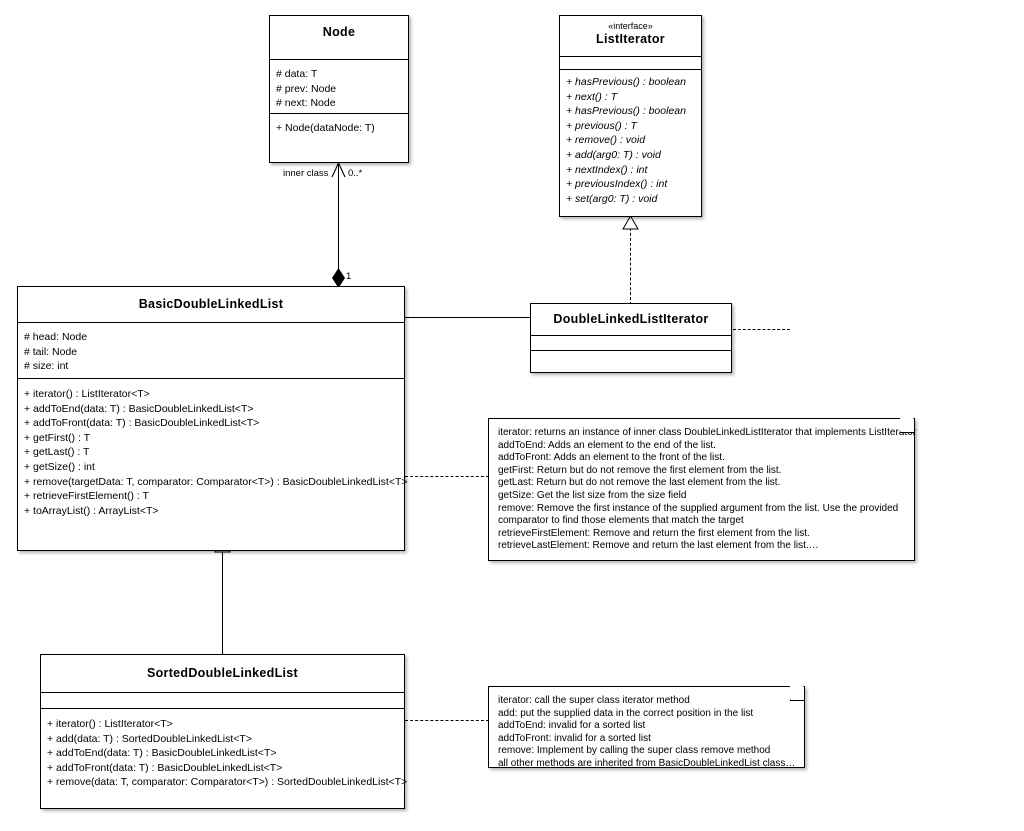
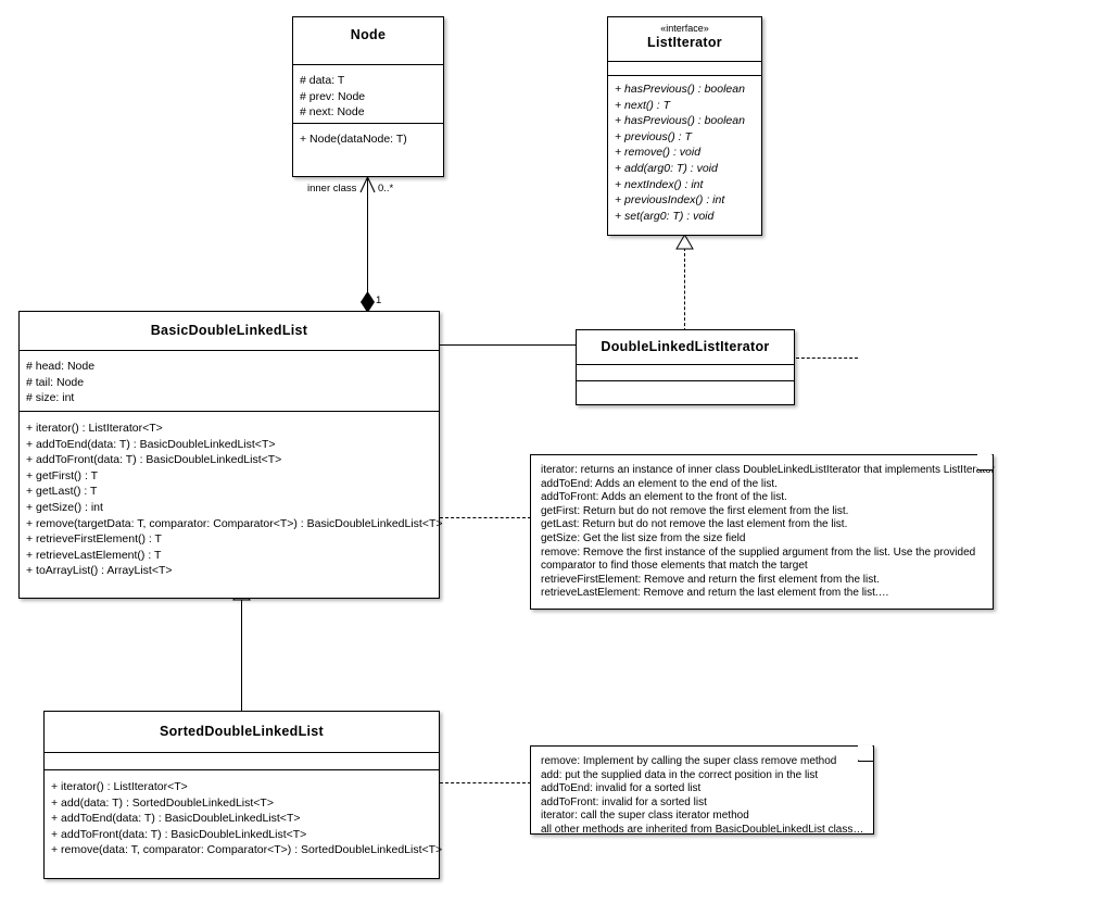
  inner class
  0..*
  1
  Node
  # data: T
  # prev: Node
  # next: Node
  + Node(dataNode: T)
  «interface»
  ListIterator
  + hasPrevious() : boolean
  + next() : T
  + hasPrevious() : boolean
  + previous() : T
  + remove() : void
  + add(arg0: T) : void
  + nextIndex() : int
  + previousIndex() : int
  + set(arg0: T) : void
  DoubleLinkedListIterator
  BasicDoubleLinkedList
  # head: Node
  # tail: Node
  # size: int
  + iterator() : ListIterator<T>
  + addToEnd(data: T) : BasicDoubleLinkedList<T>
  + addToFront(data: T) : BasicDoubleLinkedList<T>
  + getFirst() : T
  + getLast() : T
  + getSize() : int
  + remove(targetData: T, comparator: Comparator<T>) : BasicDoubleLinkedList<T>
  + retrieveFirstElement() : T
+ + retrieveLastElement() : T
  + toArrayList() : ArrayList<T>
  SortedDoubleLinkedList
  + iterator() : ListIterator<T>
  + add(data: T) : SortedDoubleLinkedList<T>
  + addToEnd(data: T) : BasicDoubleLinkedList<T>
  + addToFront(data: T) : BasicDoubleLinkedList<T>
  + remove(data: T, comparator: Comparator<T>) : SortedDoubleLinkedList<T>
  iterator: returns an instance of inner class DoubleLinkedListIterator that implements ListIterr
  addToEnd: Adds an element to the end of the list.
  addToFront: Adds an element to the front of the list.
  getFirst: Return but do not remove the first element from the list.
  getLast: Return but do not remove the last element from the list.
  getSize: Get the list size from the size field
  remove: Remove the first instance of the supplied argument from the list. Use the provided
  comparator to find those elements that match the target
  retrieveFirstElement: Remove and return the first element from the list.
  retrieveLastElement: Remove and return the last element from the list.…
- iterator: call the super class iterator method
+ remove: Implement by calling the super class remove method
  add: put the supplied data in the correct position in the list
  addToEnd: invalid for a sorted list
  addToFront: invalid for a sorted list
- remove: Implement by calling the super class remove method
+ iterator: call the super class iterator method
  all other methods are inherited from BasicDoubleLinkedList class…
